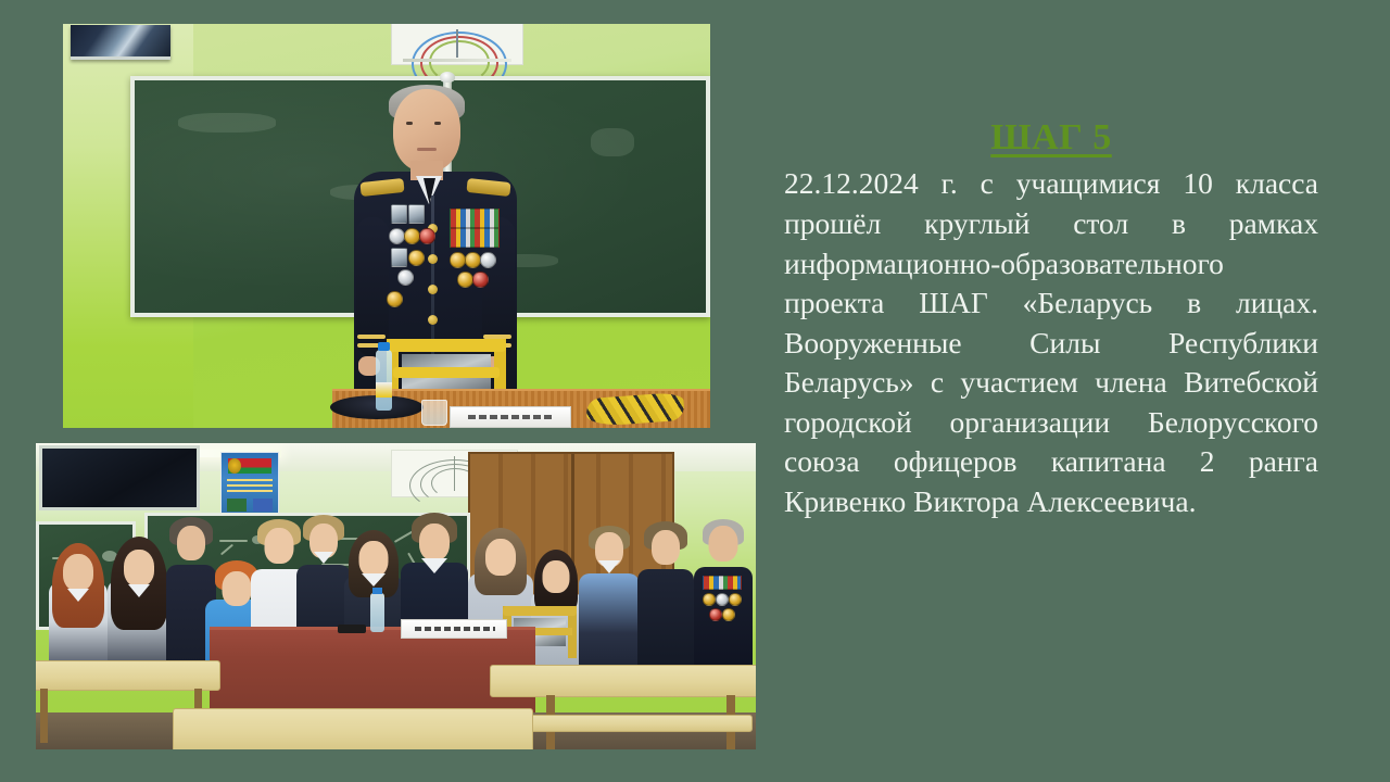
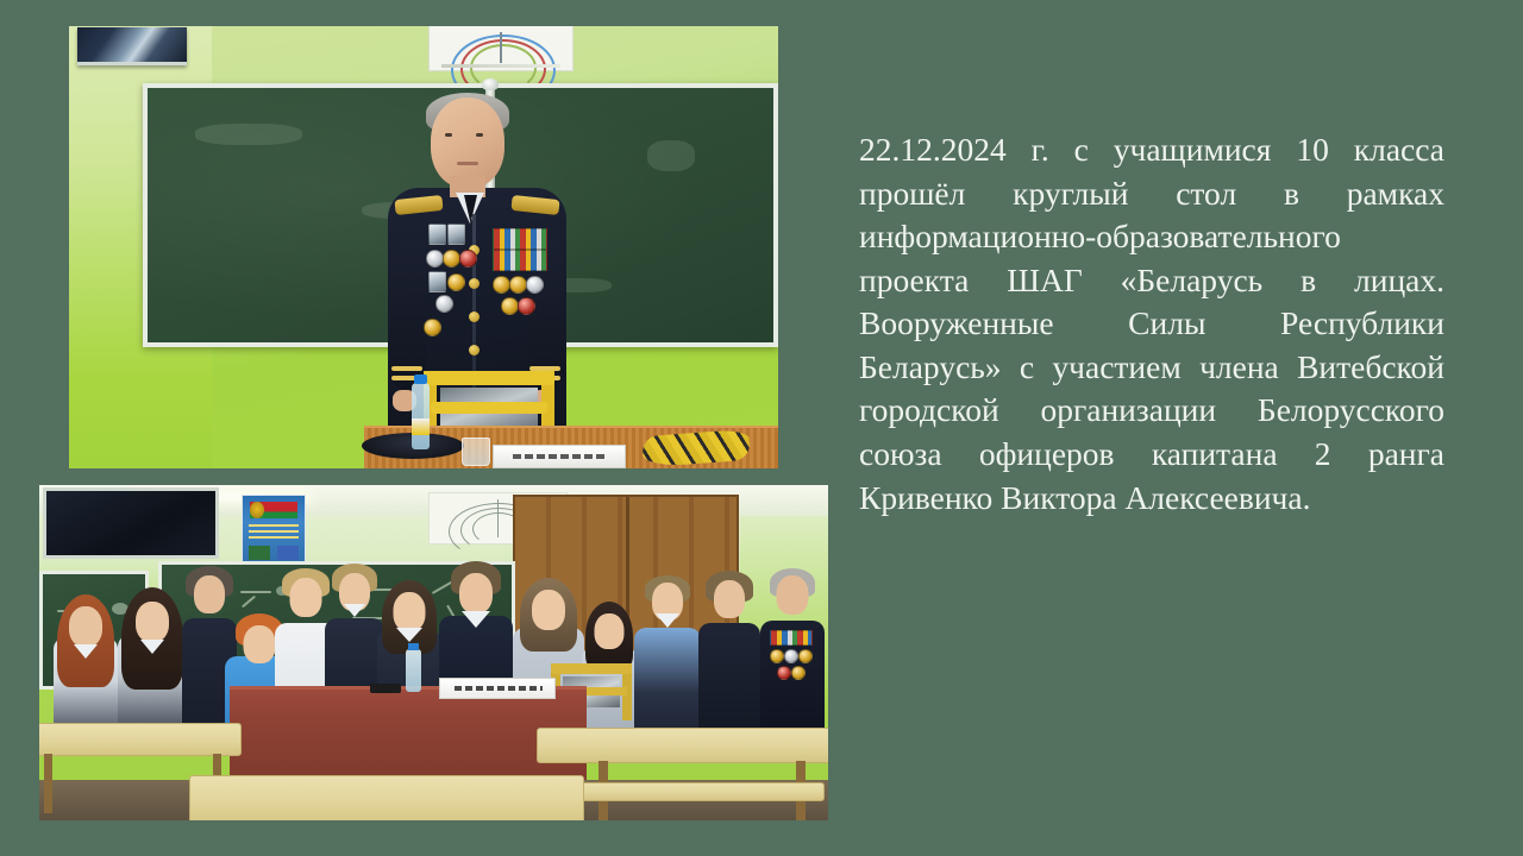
- ШАГ 5
  22.12.2024 г. с учащимися 10 класса прошёл круглый стол в рамках информационно-образовательного проекта ШАГ «Беларусь в лицах. Вооруженные Силы Республики Беларусь» с участием члена Витебской городской организации Белорусского союза офицеров капитана 2 ранга Кривенко Виктора Алексеевича.
